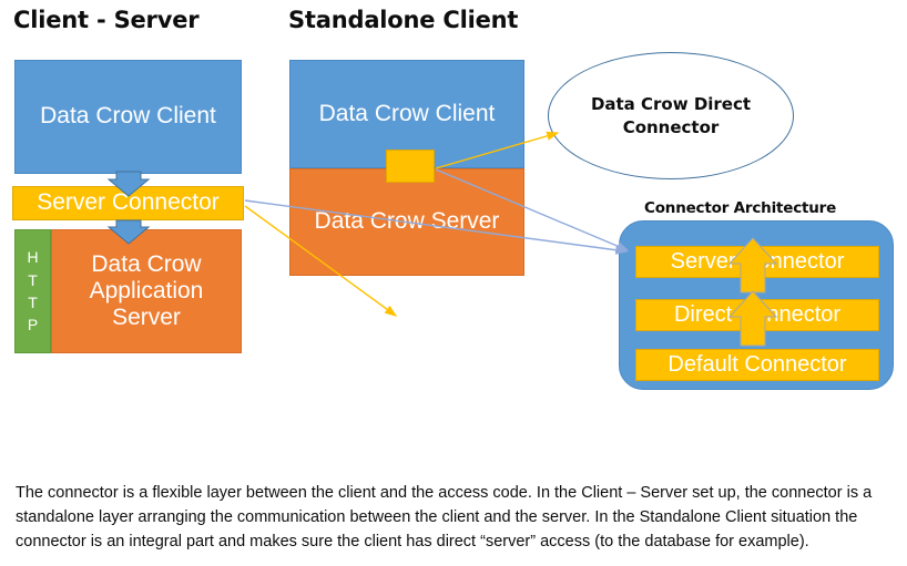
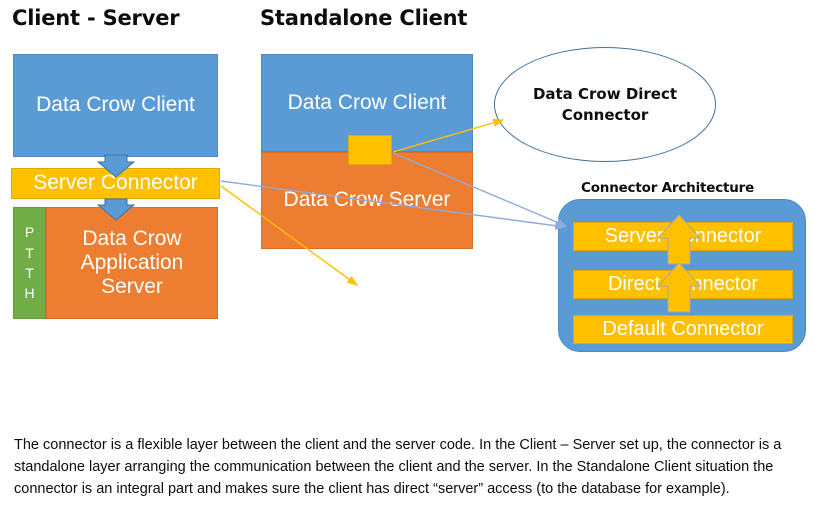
  Client - Server
  Standalone Client
  Connector Architecture
  Data Crow Client
  Server Connector
- H
+ P
  T
  T
- P
+ H
  Data Crow Application Server
  Data Crow Client
  Data Crw Server
  Data Crow Direct Connector
  Servennector
  Directnector
  Default Connector
- The connector is a flexible layer between the client and the access code. In the Client – Server set up, the connector is a standalone layer arranging the communication between the client and the server. In the Standalone Client situation the connector is an integral part and makes sure the client has direct “server” access (to the database for example).
+ The connector is a flexible layer between the client and the server code. In the Client – Server set up, the connector is a standalone layer arranging the communication between the client and the server. In the Standalone Client situation the connector is an integral part and makes sure the client has direct “server” access (to the database for example).
